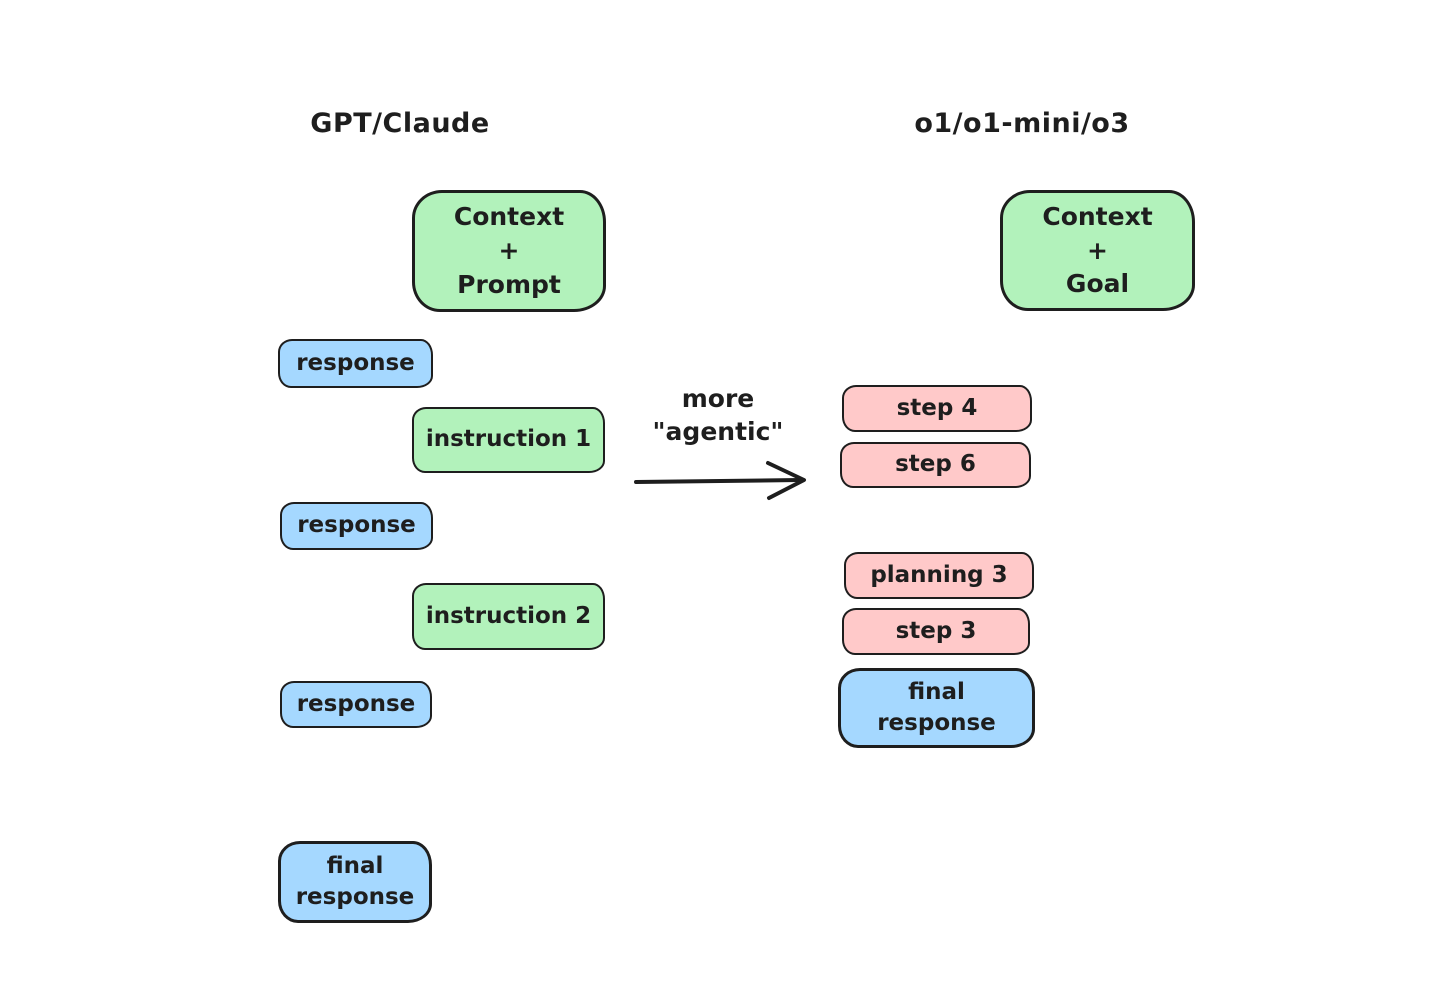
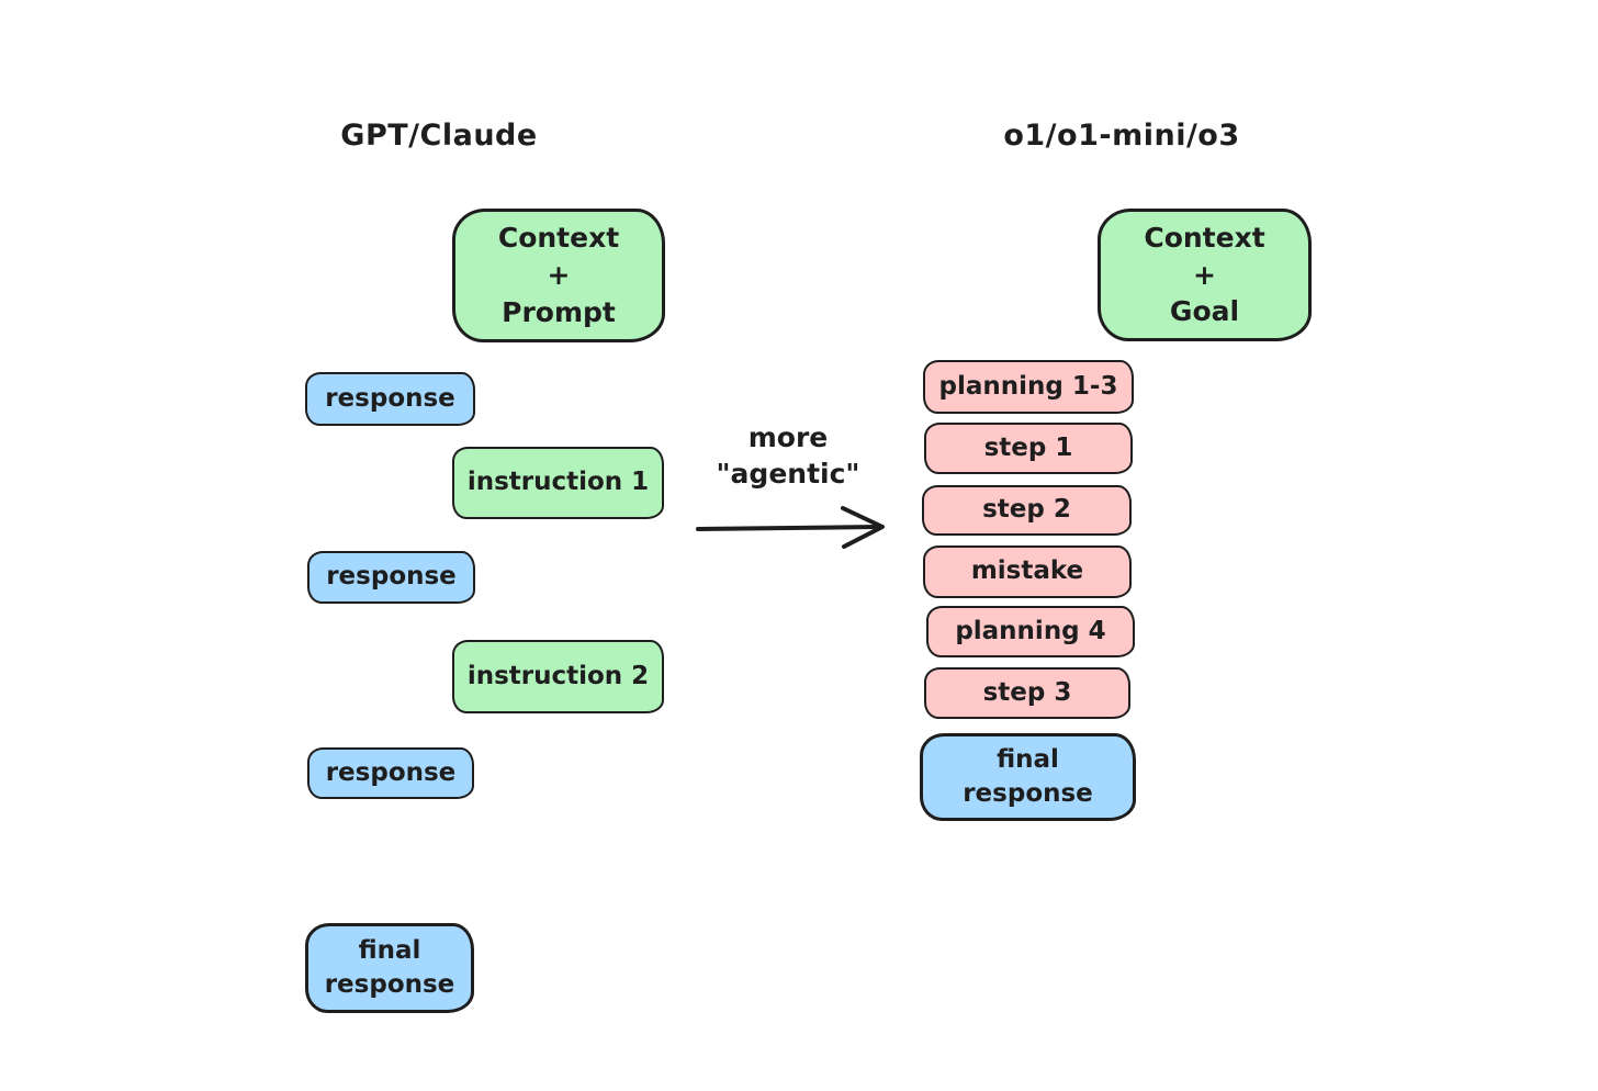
  GPT/Claude
  o1/o1-mini/o3
  Context
  +
  Prompt
  response
  instruction 1
  response
  instruction 2
  response
  final
  response
  more
  "agentic"
  Context
  +
  Goal
+ planning 1-3
- step 4
+ step 1
- step 6
+ step 2
+ mistake
- planning 3
+ planning 4
  step 3
  final
  response
